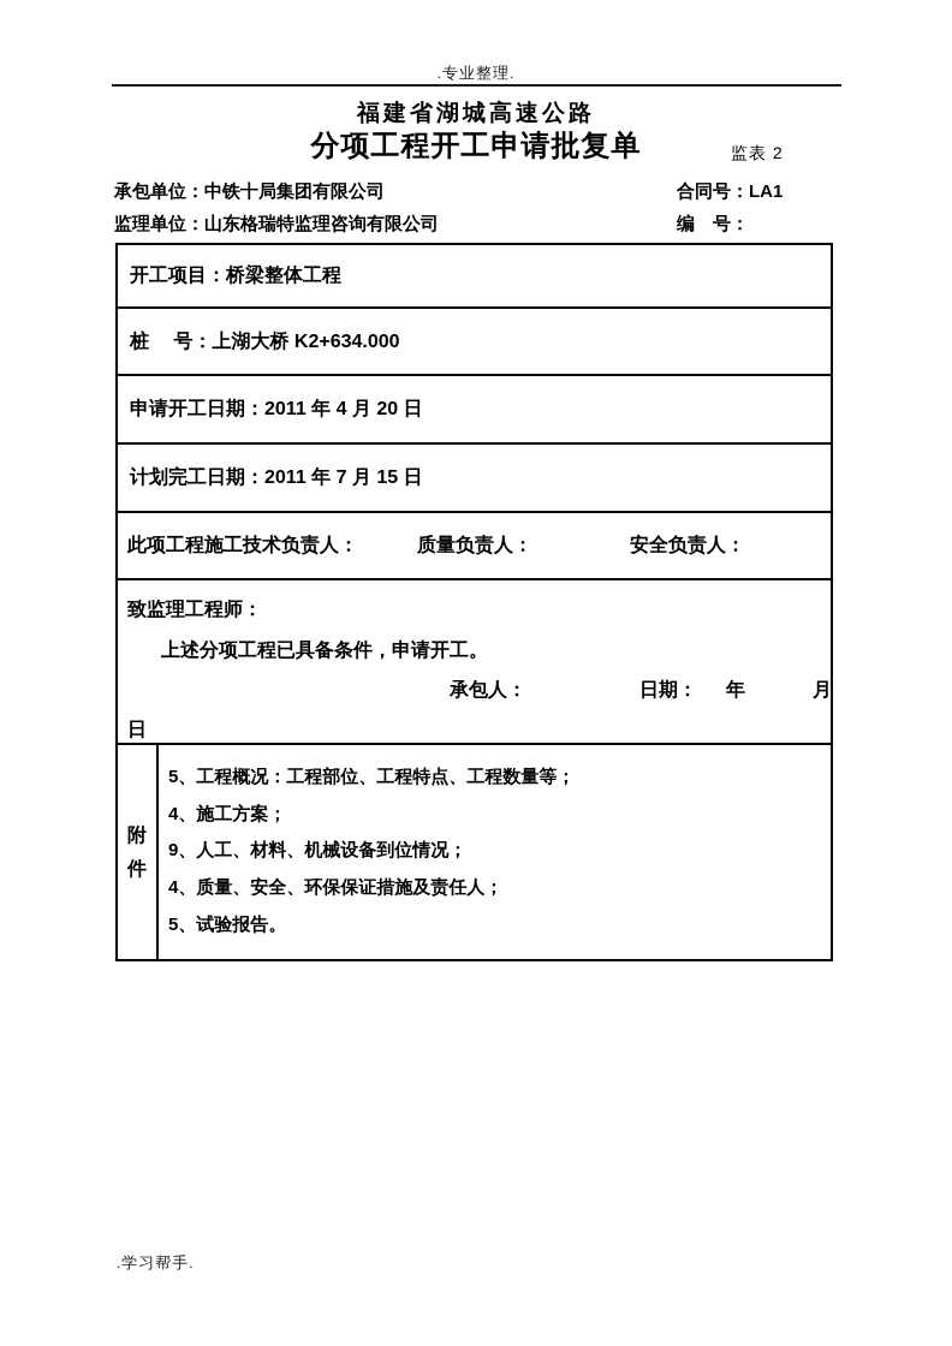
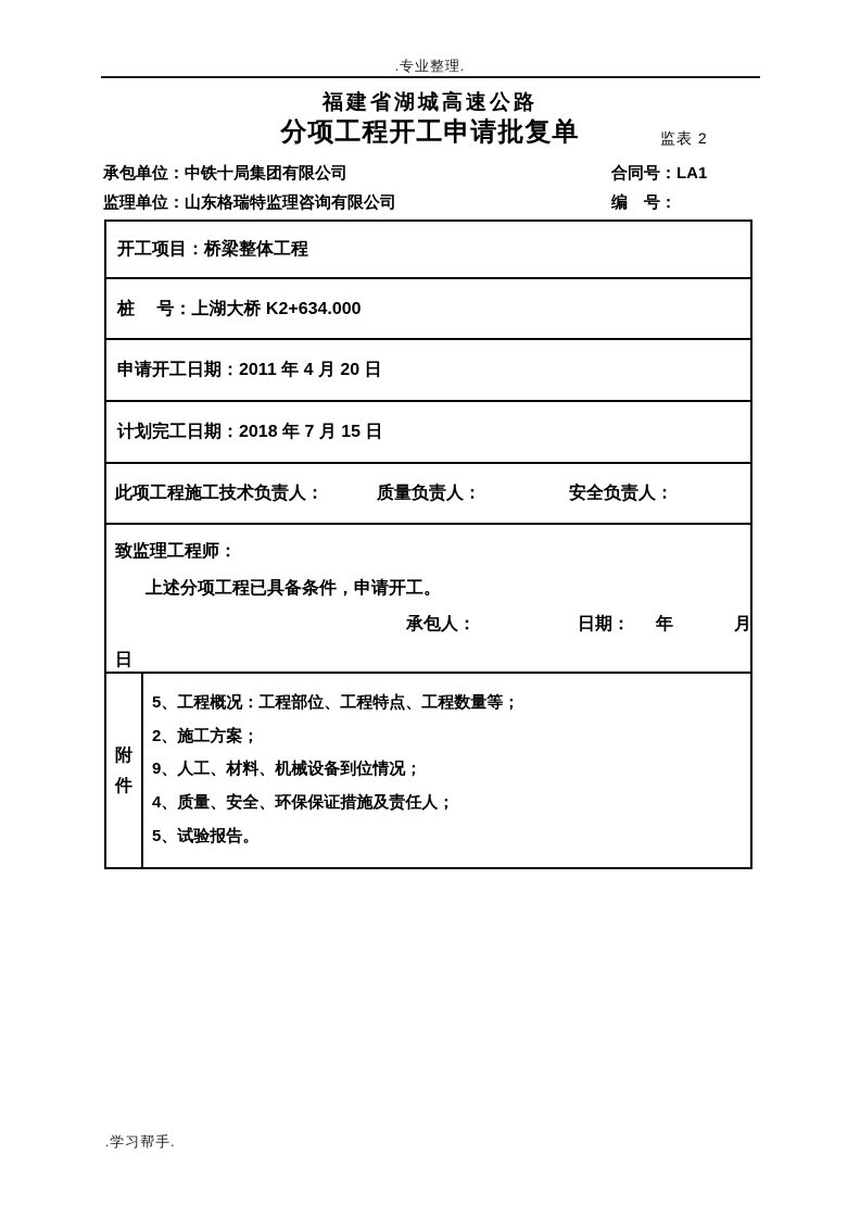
  .专业整理.
  福建省湖城高速公路
  分项工程开工申请批复单
  监表 2
  承包单位：中铁十局集团有限公司
  合同号：LA1
  监理单位：山东格瑞特监理咨询有限公司
  编 号：
  开工项目：
  桥梁整体工程
  桩 号：
  上湖大桥 K2+634.000
  申请开工日期：
  2011 年 4 月 20 日
  计划完工日期：
- 2011 年 7 月 15 日
+ 2018 年 7 月 15 日
  此项工程施工技术负责人：
  质量负责人：
  安全负责人：
  致监理工程师：
  上述分项工程已具备条件，申请开工。
  承包人：
  日期：
  年
  月
  日
  附
  件
  5、工程概况：工程部位、工程特点、工程数量等；
- 4、施工方案；
+ 2、施工方案；
  9、人工、材料、机械设备到位情况；
  4、质量、安全、环保保证措施及责任人；
  5、试验报告。
  .学习帮手.
